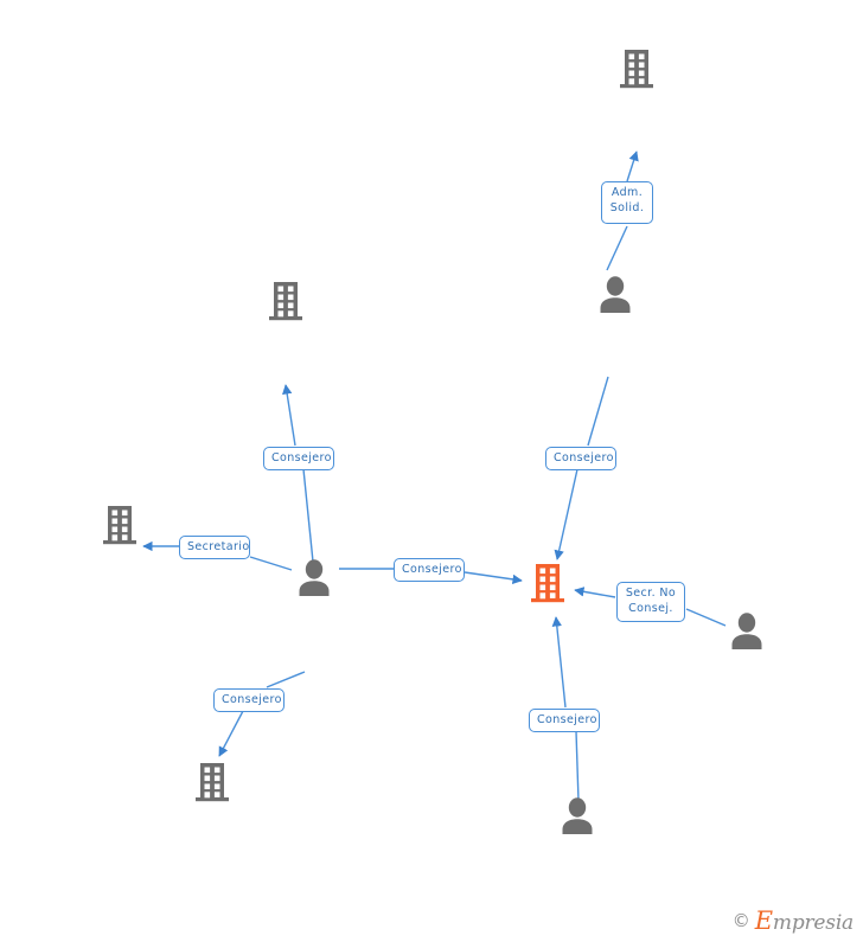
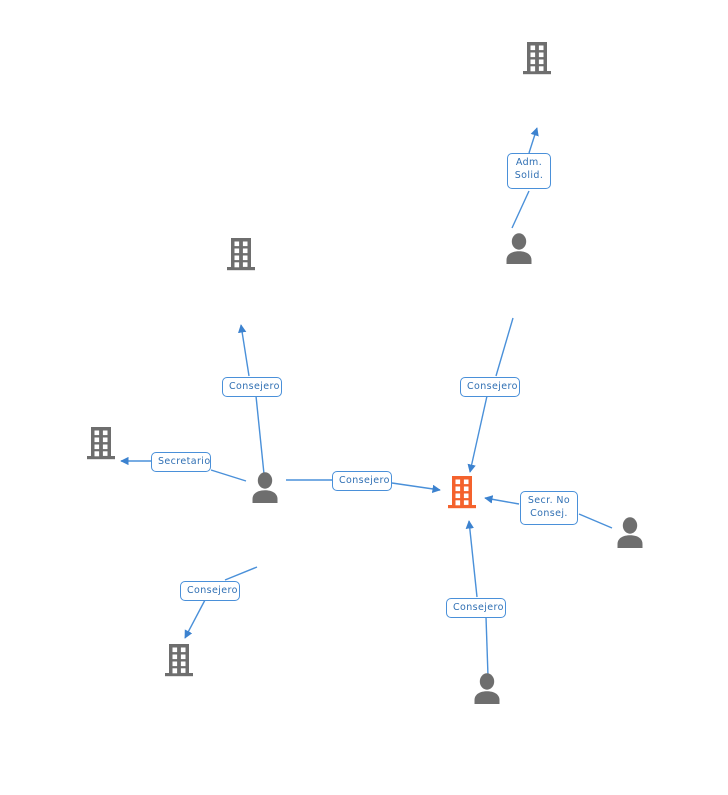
  Adm.
  Solid.
  Consejero
  Consejero
  Secretario
  Consejero
  Consejero
  Secr. No
  Consej.
  Consejero
- ©
- Empresia
